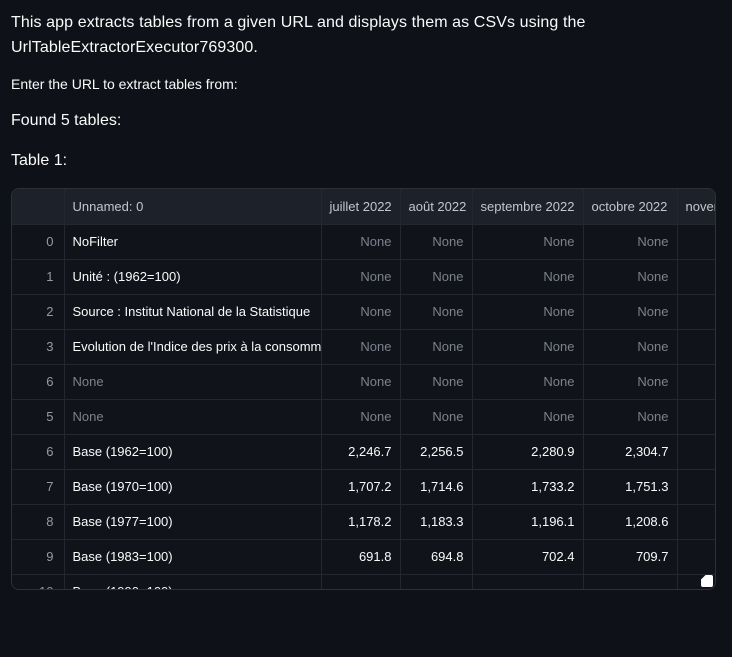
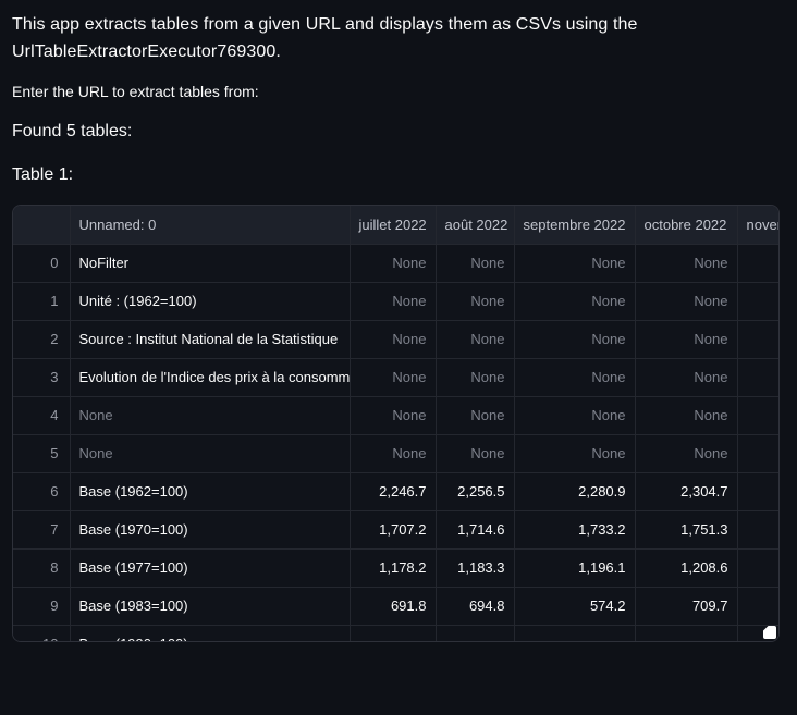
  This app extracts tables from a given URL and displays them as CSVs using the UrlTableExtractorExecutor769300.
  Enter the URL to extract tables from:
  Found 5 tables:
  Table 1:
  	Unnamed: 0	juillet 2022	août 2022	septembre 2022	octobre 2022	nove
  0	NoFilter	None	None	None	None
  1	Unité : (1962=100)	None	None	None	None
  2	Source : Institut National de la Statistique	None	None	None	None
  3	Evolution de l'Indice des prix à la consomm	None	None	None	None
- 6	None	None	None	None	None
+ 4	None	None	None	None	None
  5	None	None	None	None	None
  6	Base (1962=100)	2,246.7	2,256.5	2,280.9	2,304.7
  7	Base (1970=100)	1,707.2	1,714.6	1,733.2	1,751.3
  8	Base (1977=100)	1,178.2	1,183.3	1,196.1	1,208.6
- 9	Base (1983=100)	691.8	694.8	702.4	709.7
+ 9	Base (1983=100)	691.8	694.8	574.2	709.7
